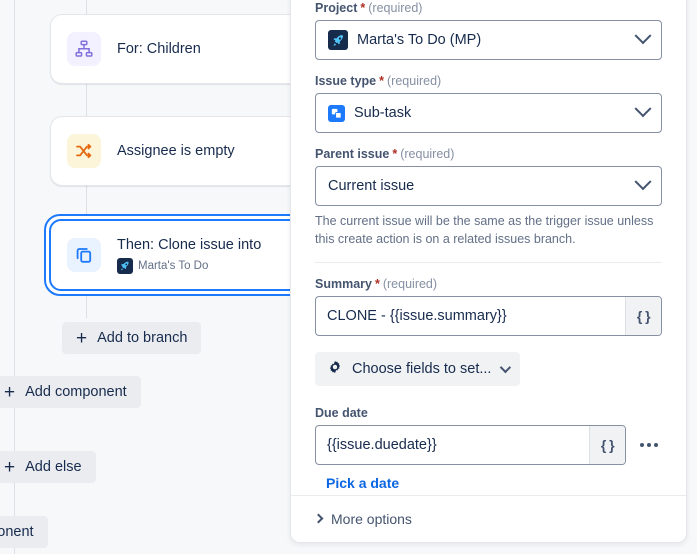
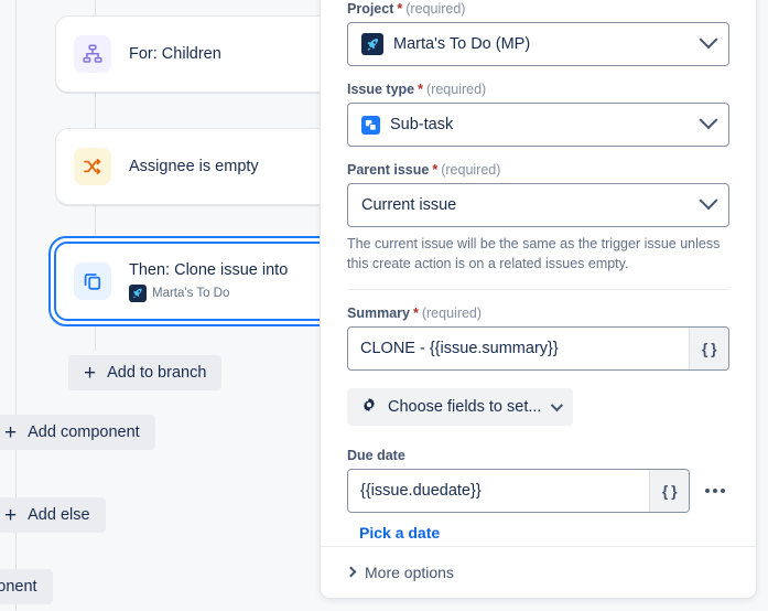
  For: Children
  Assignee is empty
  Then: Clone issue into
  Marta's To Do
  +
  Add to branch
  +
  Add component
  +
  Add else
  onent
  Project
  *
  (required)
  Marta's To Do (MP)
  Issue type
  *
  (required)
  Sub-task
  Parent issue
  *
  (required)
  Current issue
- The current issue will be the same as the trigger issue unless this create action is on a related issues branch.
+ The current issue will be the same as the trigger issue unless this create action is on a related issues empty.
  Summary
  *
  (required)
  CLONE - {{issue.summary}}
  { }
  Choose fields to set...
  Due date
  {{issue.duedate}}
  { }
  Pick a date
  More options
